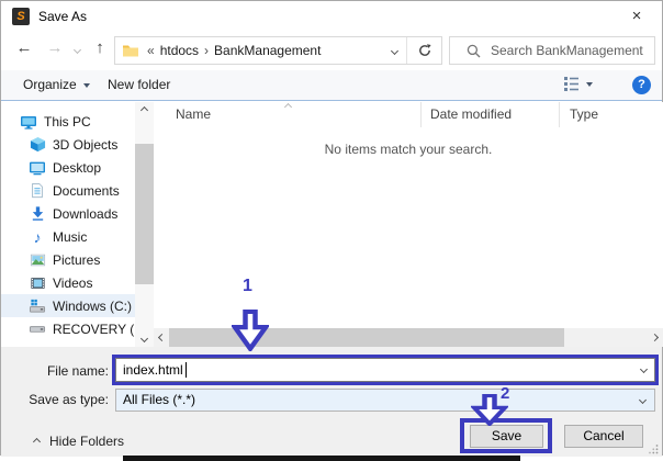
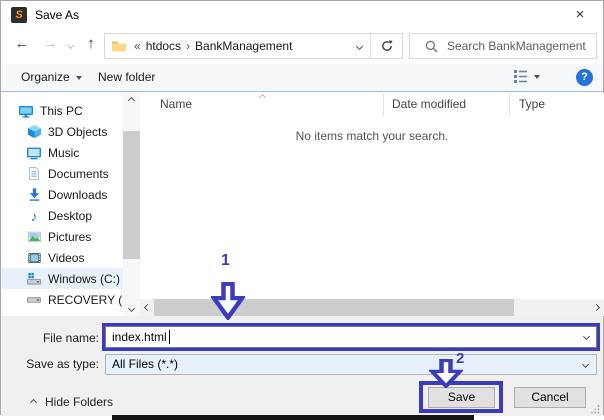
  S
  Save As
  ×
  ←
  →
  ↑
  «
  htdocs
  ›
  BankManagement
  Search BankManagement
  Organize
  New folder
  ?
  This PC
  3D Objects
- Desktop
+ Music
  Documents
  Downloads
  ♪
- Music
+ Desktop
  Pictures
  Videos
  Windows (C:)
  RECOVERY (
  Name
  Date modified
  Type
  No items match your search.
  File name:
  index.html
  Save as type:
  All Files (*.*)
  Hide Folders
  Save
  Cancel
  1
  2
